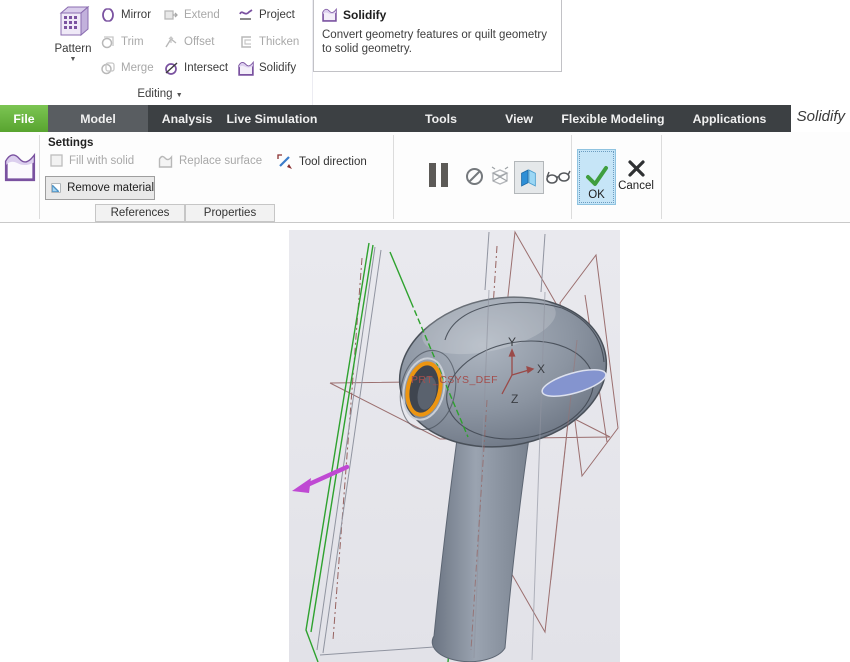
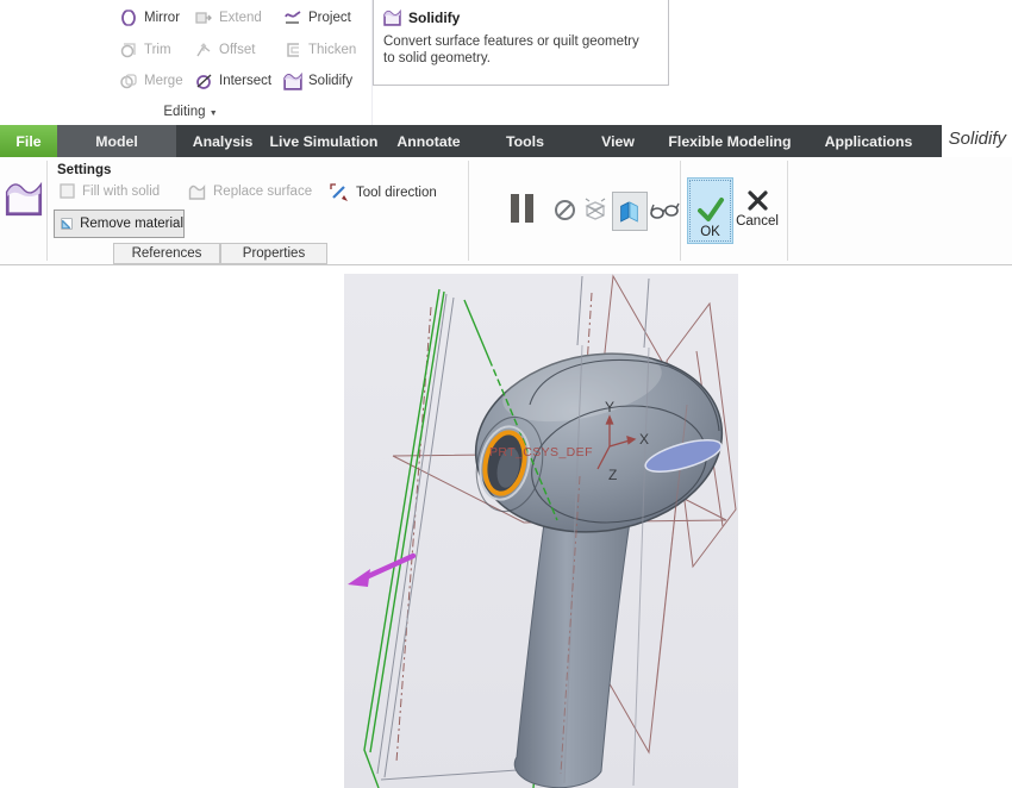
- Pattern
  Mirror
  Trim
  Merge
  Extend
  Offset
  Intersect
  Project
  Thicken
  Solidify
  Editing
  Solidify
- Convert geometry features or quilt geometry
+ Convert surface features or quilt geometry
  to solid geometry.
  File
  Model
  Analysis
  Live Simulation
+ Annotate
  Tools
  View
  Flexible Modeling
  Applications
  Solidify
  Settings
  Fill with solid
  Replace surface
  Tool direction
  Remove material
  OK
  Cancel
  References
  Properties
  Y
  X
  Z
  PRT_CSYS_DEF
